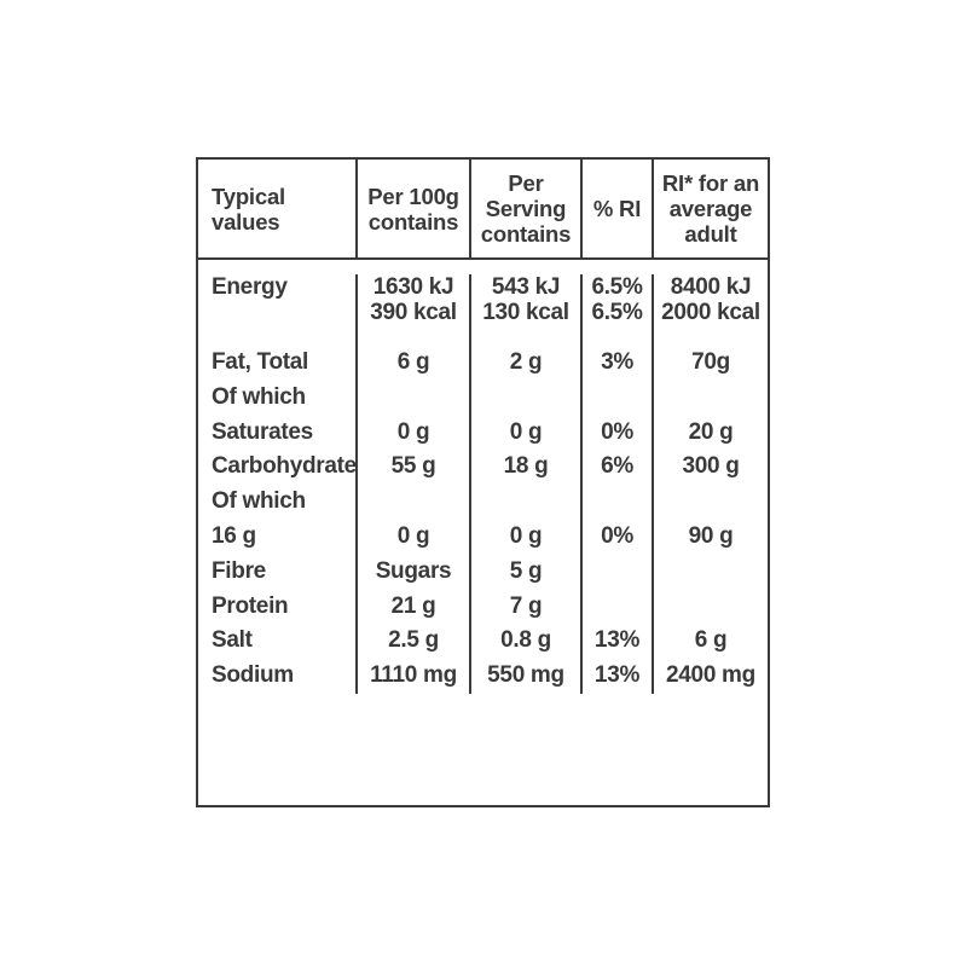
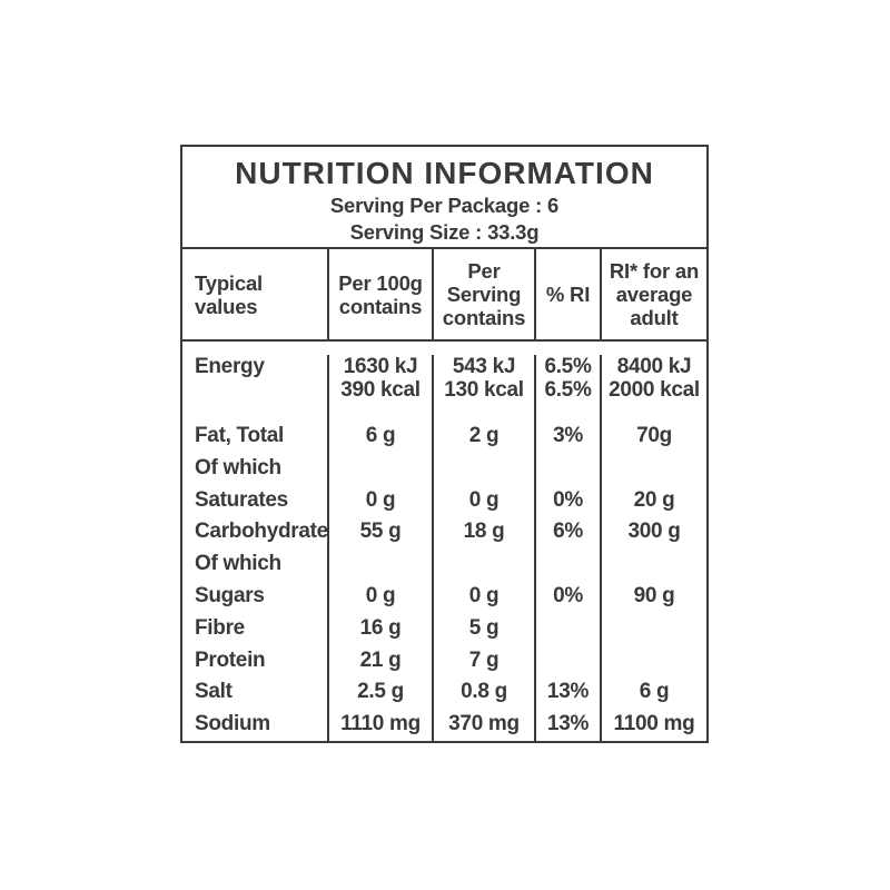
+ NUTRITION INFORMATION
+ Serving Per Package : 6
+ Serving Size : 33.3g
  Typical
  values
  Per 100g
  contains
  Per
  Serving
  contains
  % RI
  RI* for an
  average
  adult
  Energy
  1630 kJ
  543 kJ
  6.5%
  8400 kJ
  390 kcal
  130 kcal
  6.5%
  2000 kcal
  Fat, Total
  6 g
  2 g
  3%
  70g
  Of which
  Saturates
  0 g
  0 g
  0%
  20 g
  Carbohydrate
  55 g
  18 g
  6%
  300 g
  Of which
- 16 g
+ Sugars
  0 g
  0 g
  0%
  90 g
  Fibre
- Sugars
+ 16 g
  5 g
  Protein
  21 g
  7 g
  Salt
  2.5 g
  0.8 g
  13%
  6 g
  Sodium
  1110 mg
- 550 mg
+ 370 mg
  13%
- 2400 mg
+ 1100 mg
